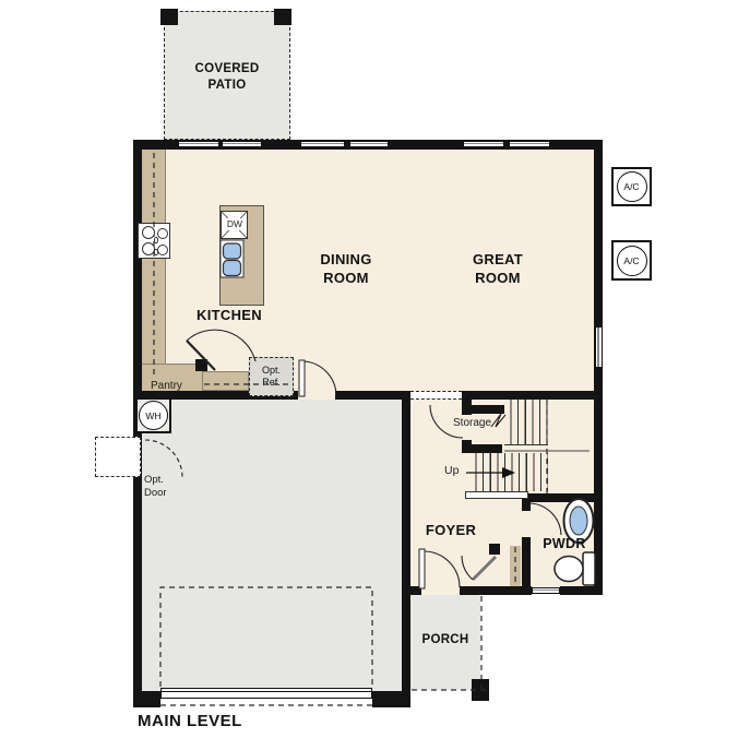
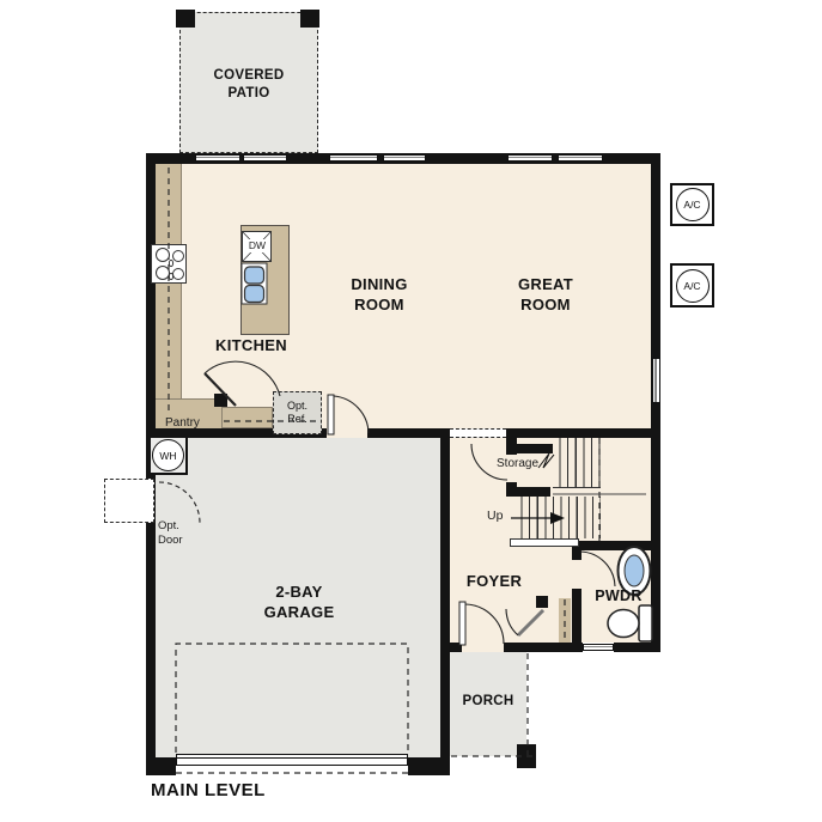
  Opt.
  Ref.
  WH
  A/C
  A/C
  COVERED PATIO
  DINING ROOM
  GREAT ROOM
  KITCHEN
+ 2-BAY GARAGE
  FOYER
  PWDR
  PORCH
  MAIN LEVEL
  Pantry
  Storage
  Up
  Opt.
  Door
  DW
